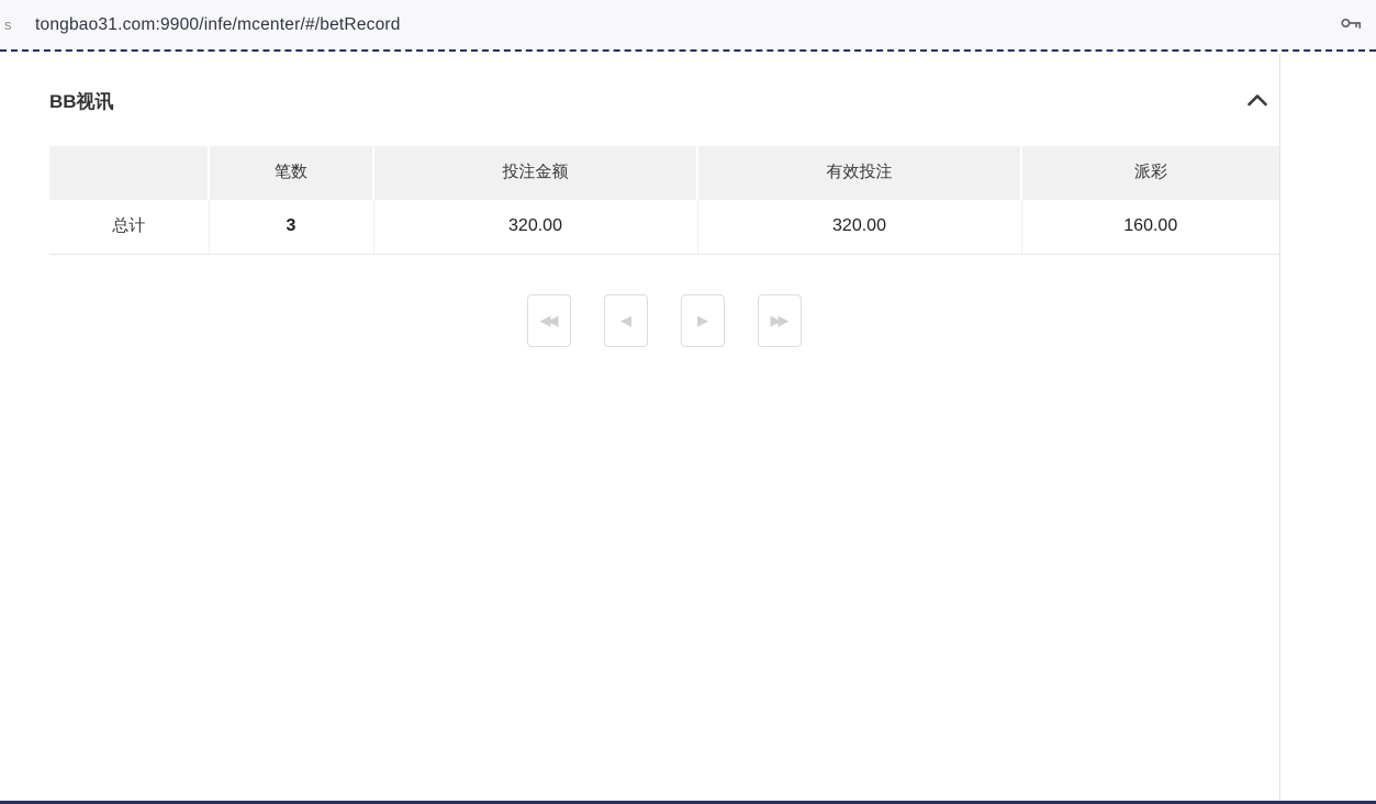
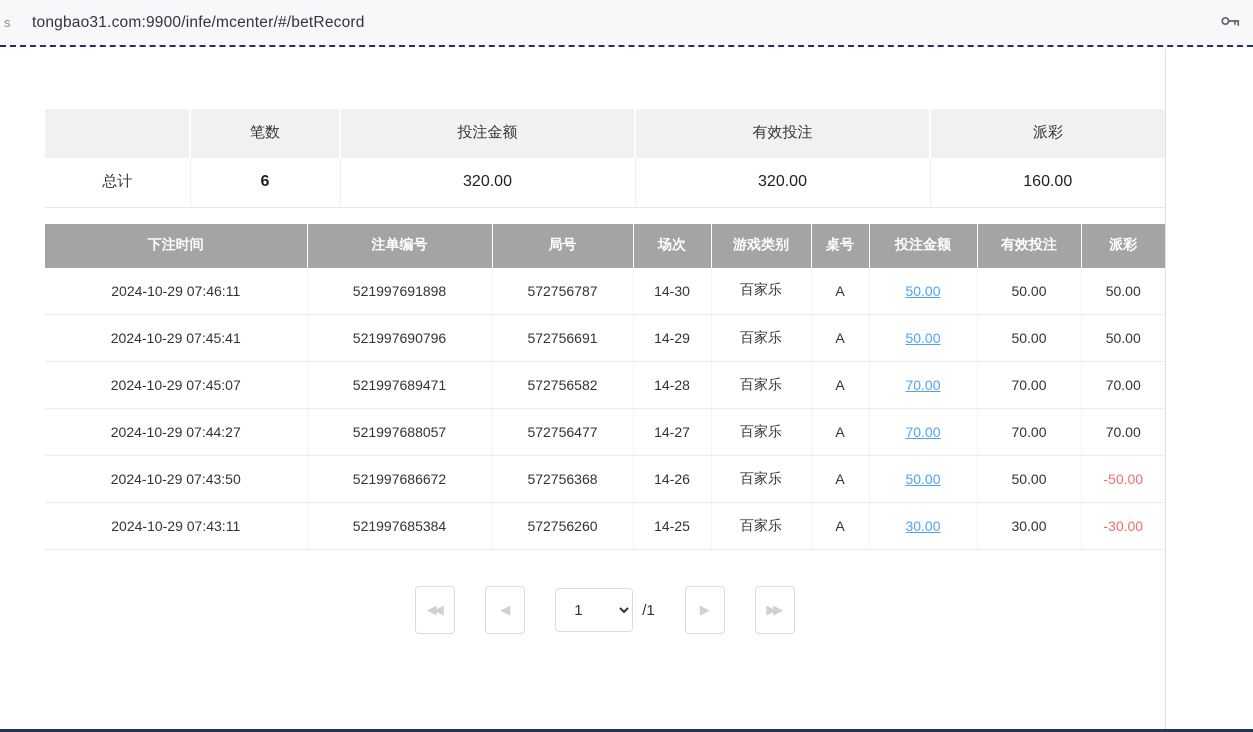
  s
  tongbao31.com:9900/infe/mcenter/#/betRecord
- BB视讯
  	笔数	投注金额	有效投注	派彩
- 总计	3	320.00	320.00	160.00
+ 总计	6	320.00	320.00	160.00
+ 下注时间	注单编号	局号	场次	游戏类别	桌号	投注金额	有效投注	派彩
+ 2024-10-29 07:46:11	521997691898	572756787	14-30	百家乐	A	50.00	50.00	50.00
+ 2024-10-29 07:45:41	521997690796	572756691	14-29	百家乐	A	50.00	50.00	50.00
+ 2024-10-29 07:45:07	521997689471	572756582	14-28	百家乐	A	70.00	70.00	70.00
+ 2024-10-29 07:44:27	521997688057	572756477	14-27	百家乐	A	70.00	70.00	70.00
+ 2024-10-29 07:43:50	521997686672	572756368	14-26	百家乐	A	50.00	50.00	-50.00
+ 2024-10-29 07:43:11	521997685384	572756260	14-25	百家乐	A	30.00	30.00	-30.00
  ◀◀
  ◀
+ 1
+ /1
  ▶
  ▶▶
